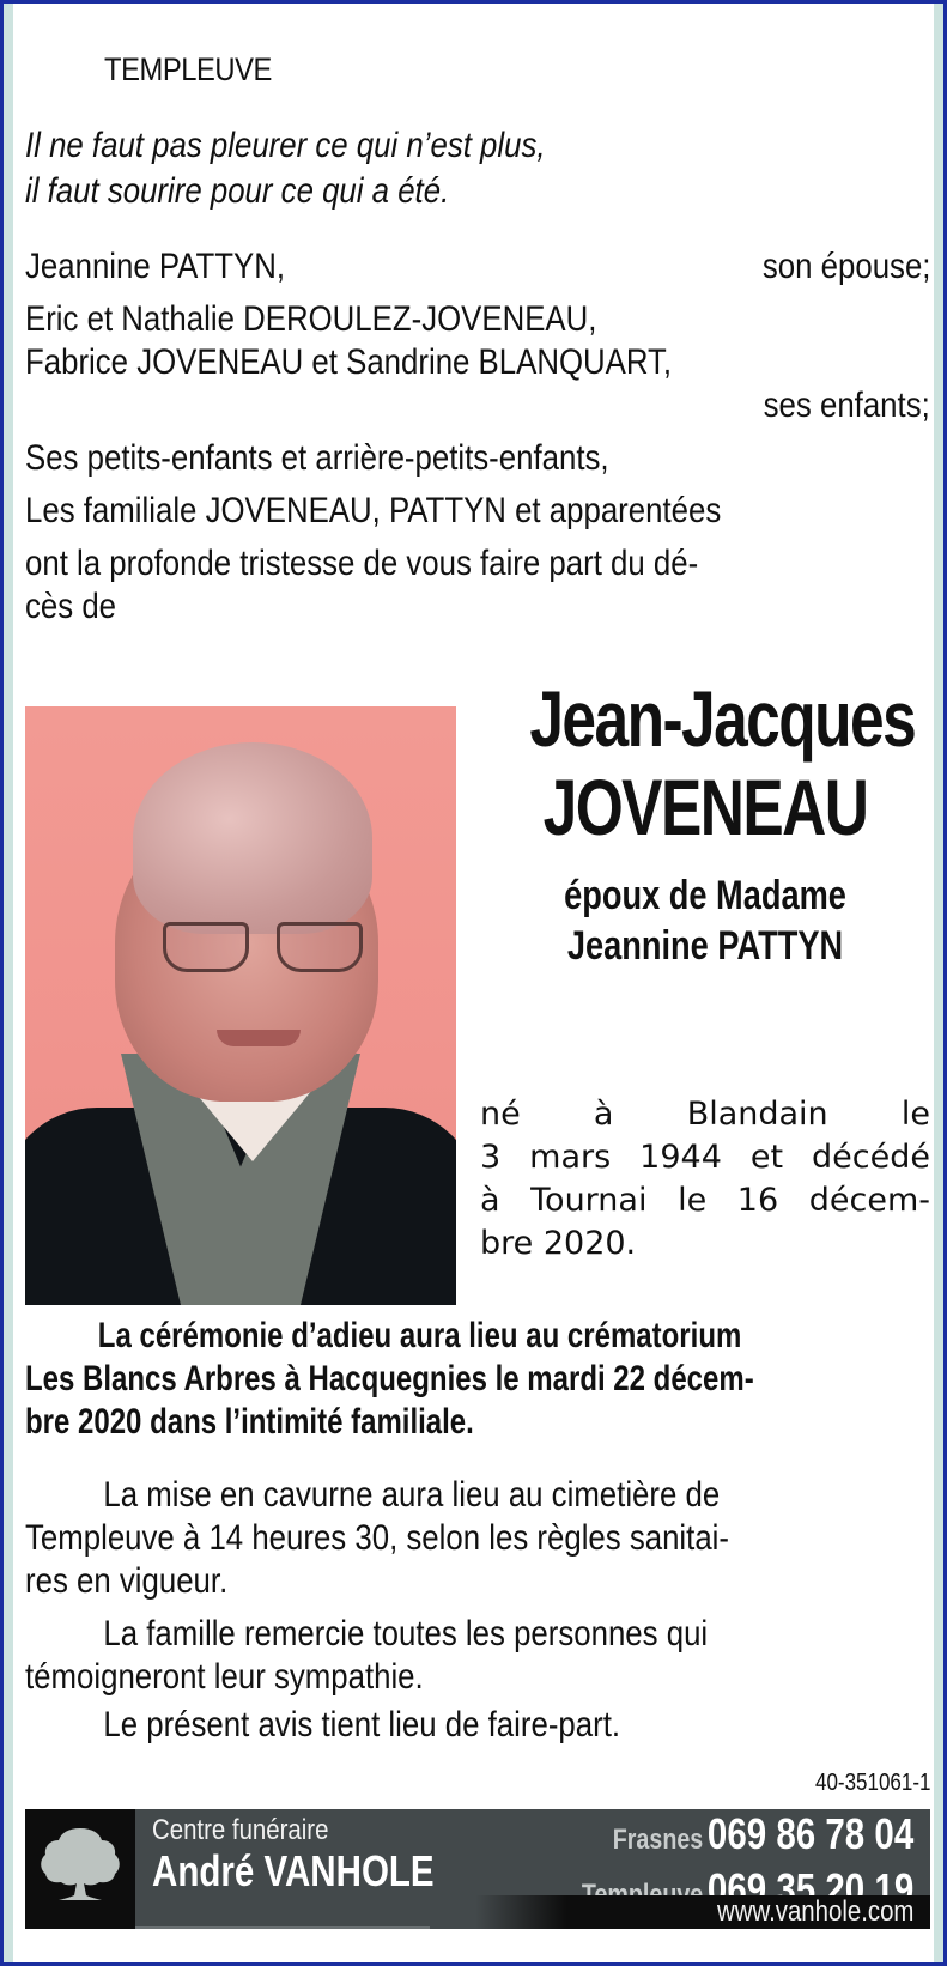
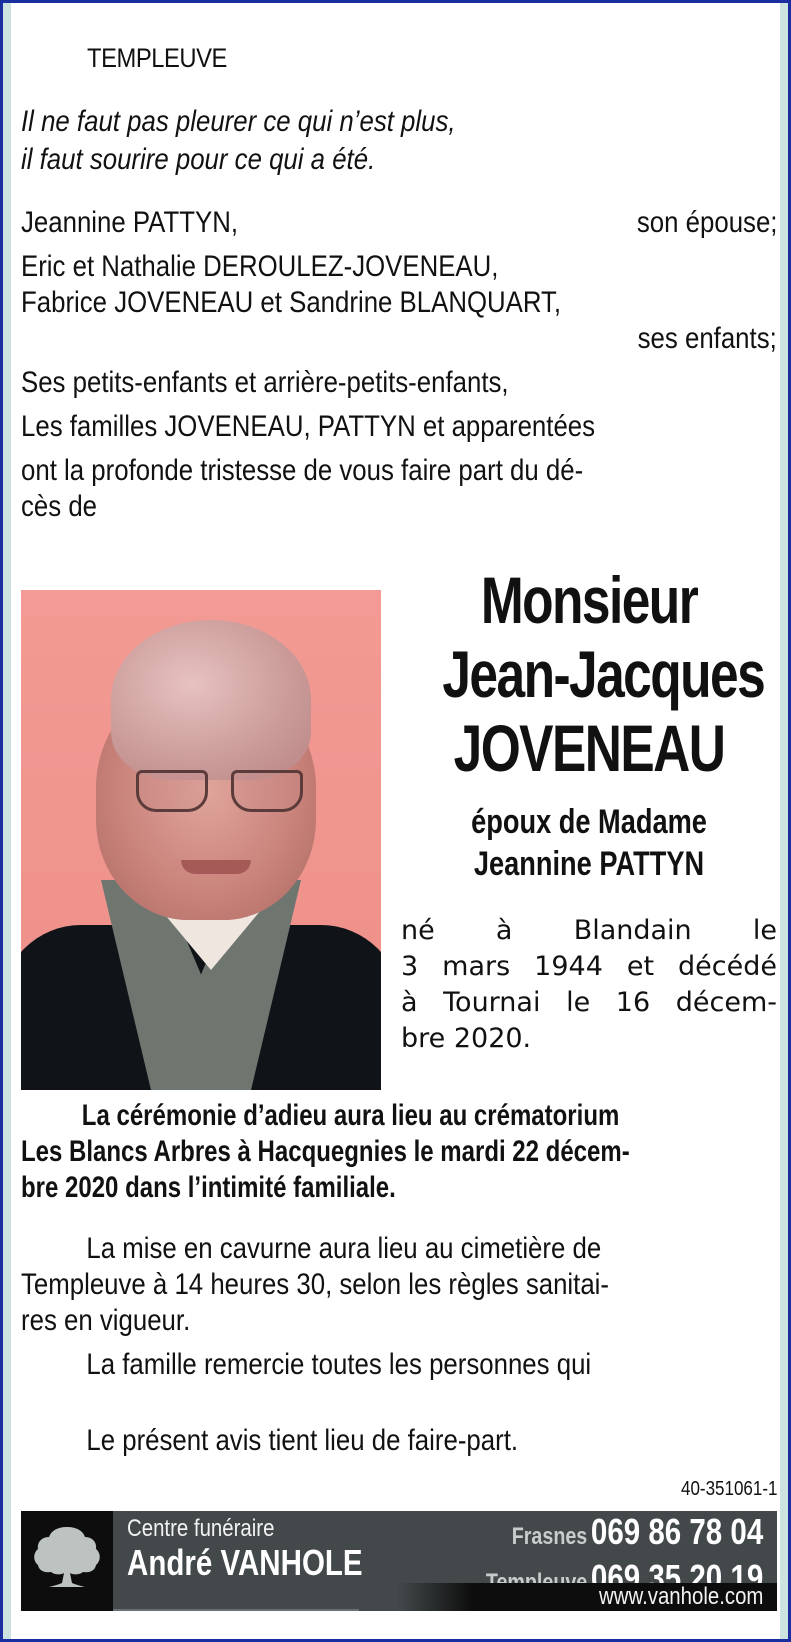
  TEMPLEUVE
  Il ne faut pas pleurer ce qui n’est plus,
  il faut sourire pour ce qui a été.
  Jeannine PATTYN,
  son épouse;
  Eric et Nathalie DEROULEZ-JOVENEAU,
  Fabrice JOVENEAU et Sandrine BLANQUART,
  ses enfants;
  Ses petits-enfants et arrière-petits-enfants,
- Les familiale JOVENEAU, PATTYN et apparentées
+ Les familles JOVENEAU, PATTYN et apparentées
  ont la profonde tristesse de vous faire part du dé-
  cès de
+ Monsieur
  Jean-Jacques
  JOVENEAU
  époux de Madame
  Jeannine PATTYN
  né à Blandain le
  3 mars 1944 et décédé
  à Tournai le 16 décem-
  bre 2020.
  La cérémonie d’adieu aura lieu au crématorium
  Les Blancs Arbres à Hacquegnies le mardi 22 décem-
  bre 2020 dans l’intimité familiale.
  La mise en cavurne aura lieu au cimetière de
  Templeuve à 14 heures 30, selon les règles sanitai-
  res en vigueur.
  La famille remercie toutes les personnes qui
- témoigneront leur sympathie.
  Le présent avis tient lieu de faire-part.
  40-351061-1
  Centre funéraire
  André VANHOLE
  Frasnes 069 86 78 04
  www.vanhole.com
